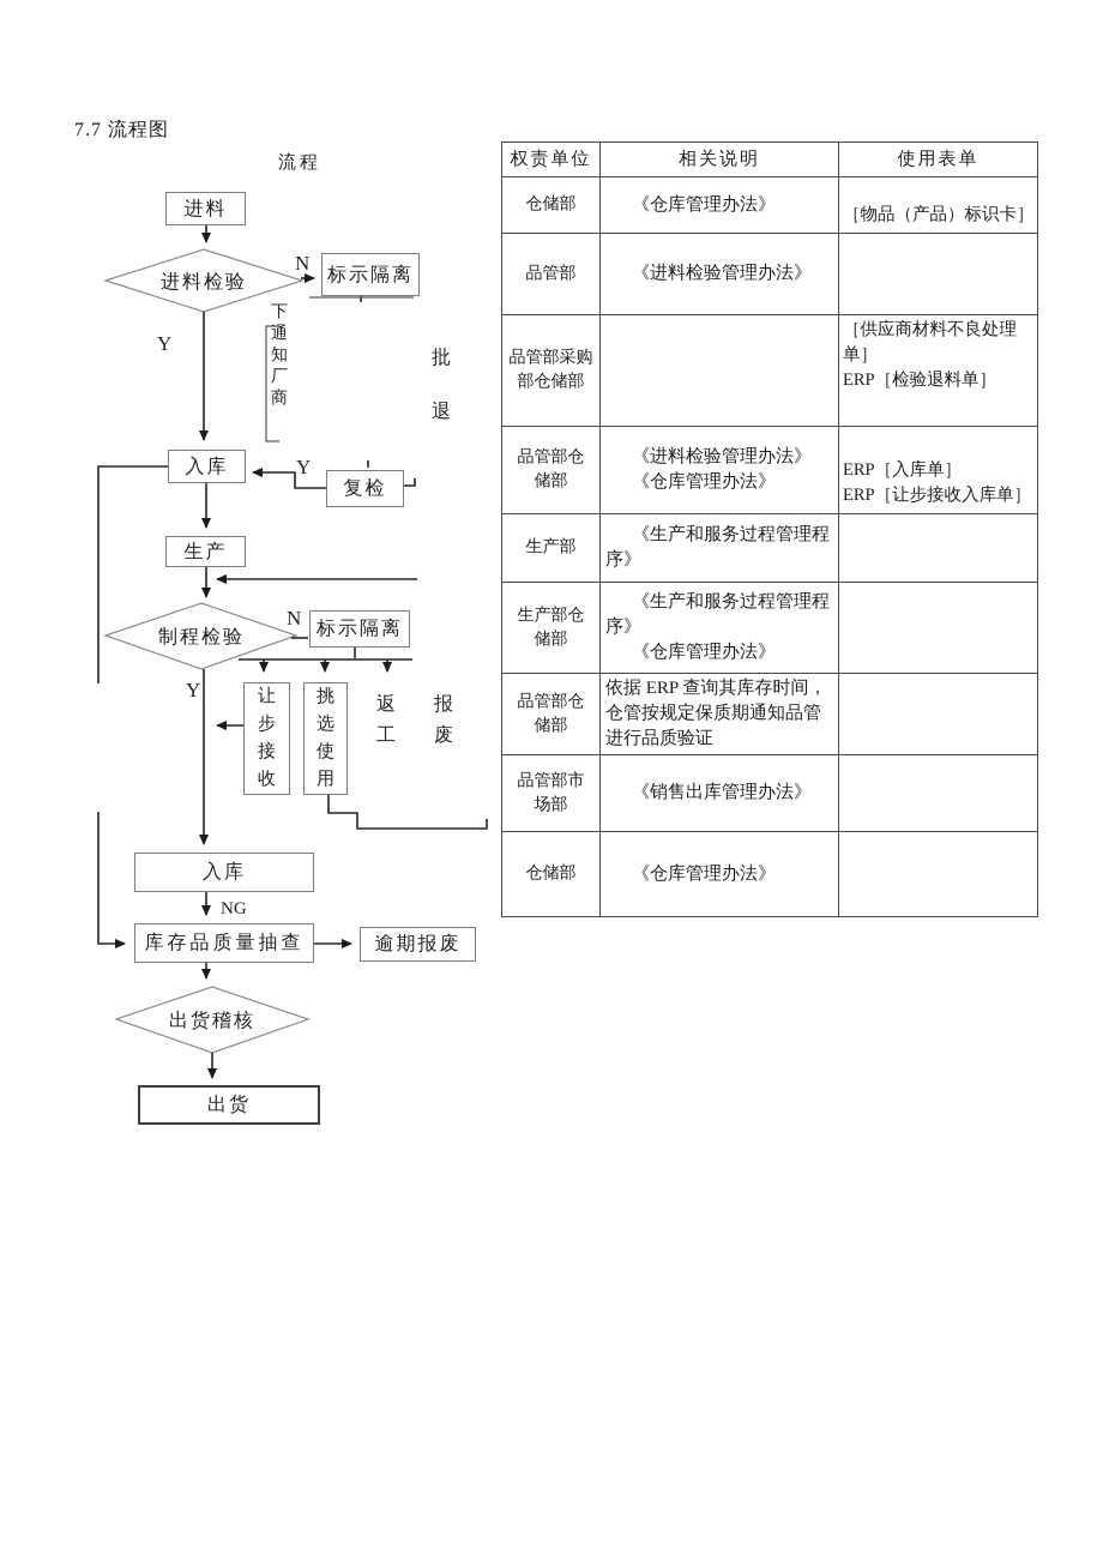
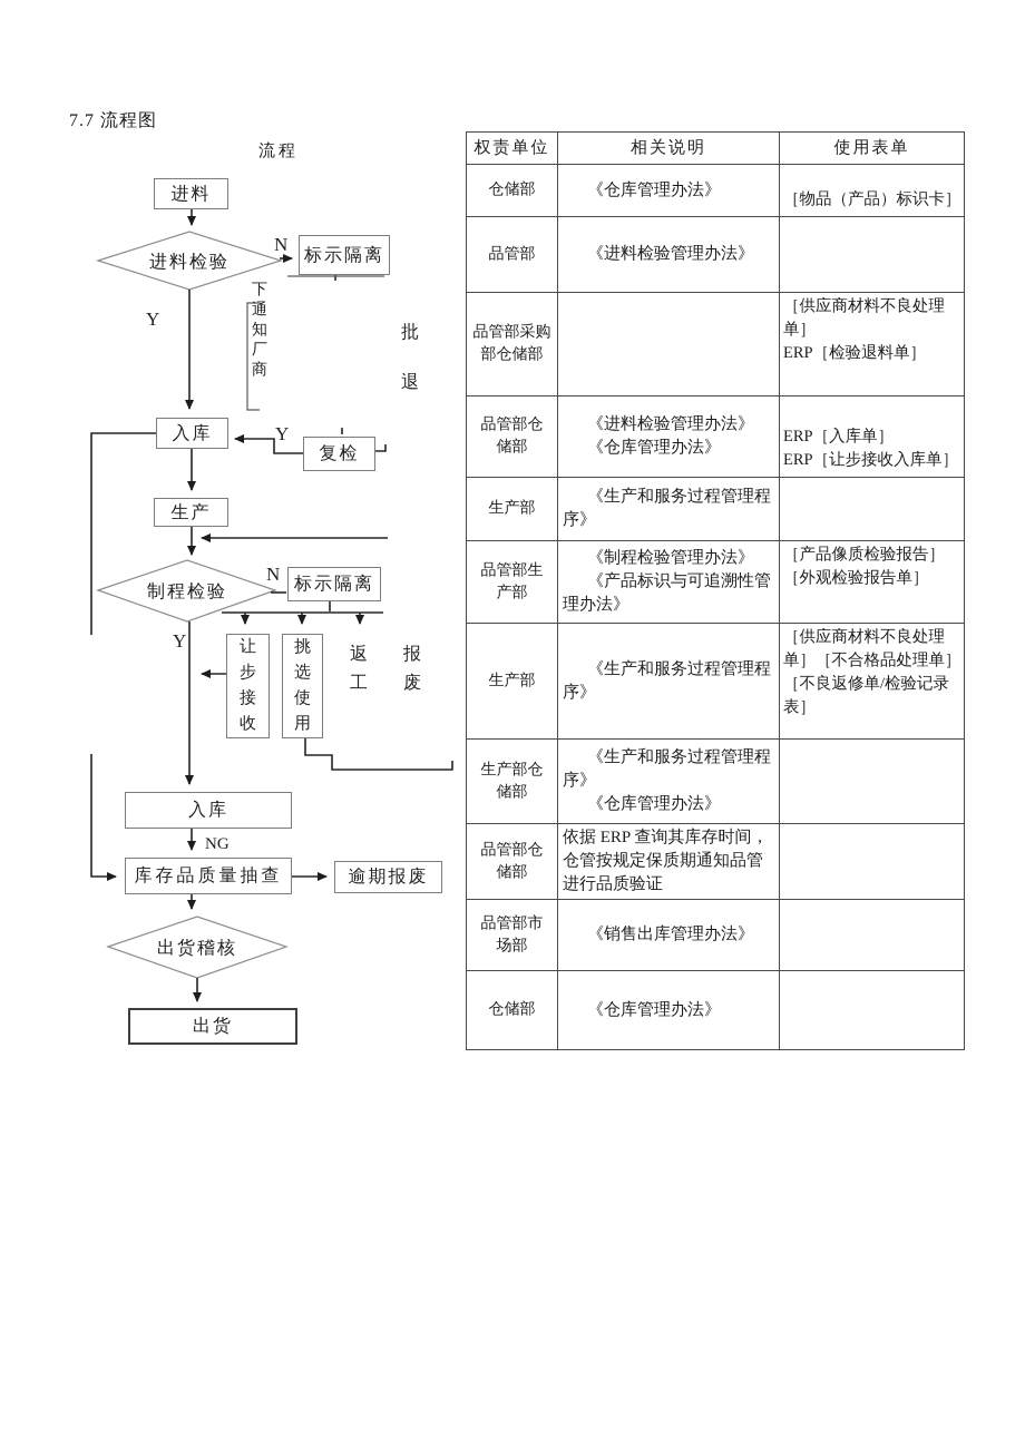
  7.7 流程图
  流程
  进料
  进料检验
  标示隔离
  入库
  复检
  生产
  制程检验
  标示隔离
  让步接收
  挑选使用
  返工
  报废
  入库
  库存品质量抽查
  逾期报废
  出货稽核
  出货
  N
  Y
  Y
  N
  Y
  NG
  下通知厂商
  批退
  权责单位	相关说明	使用表单
  仓储部	《仓库管理办法》	［物品（产品）标识卡］
  品管部	《进料检验管理办法》
  品管部采购 部仓储部		［供应商材料不良处理单］ ERP［检验退料单］
  品管部仓 储部	《进料检验管理办法》 《仓库管理办法》	ERP［入库单］ ERP［让步接收入库单］
  生产部	《生产和服务过程管理程序》
+ 品管部生 产部	《制程检验管理办法》 《产品标识与可追溯性管理办法》	［产品像质检验报告］ ［外观检验报告单］
+ 生产部	《生产和服务过程管理程序》	［供应商材料不良处理单］［不合格品处理单］ ［不良返修单/检验记录表］
  生产部仓 储部	《生产和服务过程管理程序》 《仓库管理办法》
  品管部仓 储部	依据 ERP 查询其库存时间，仓管按规定保质期通知品管进行品质验证
  品管部市 场部	《销售出库管理办法》
  仓储部	《仓库管理办法》
